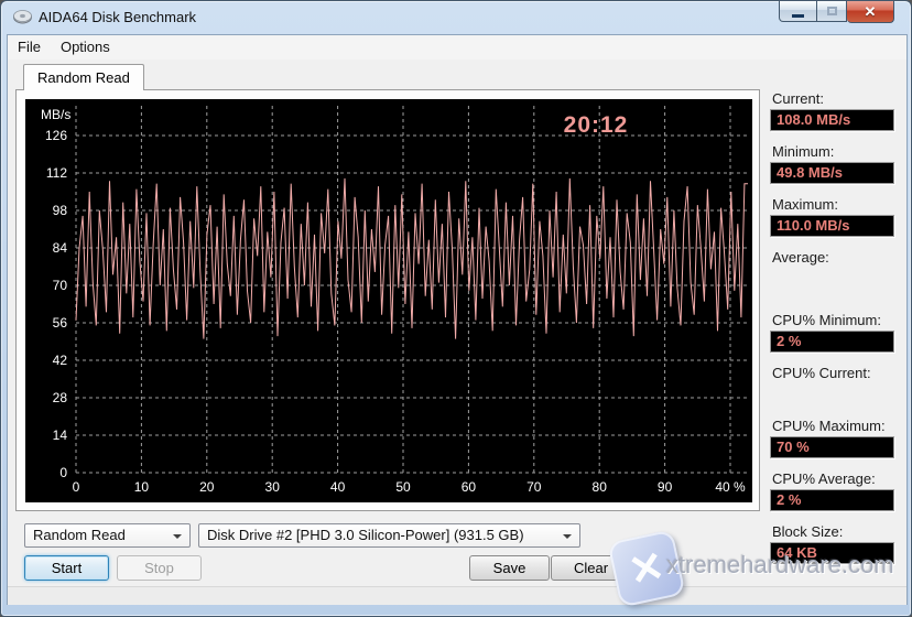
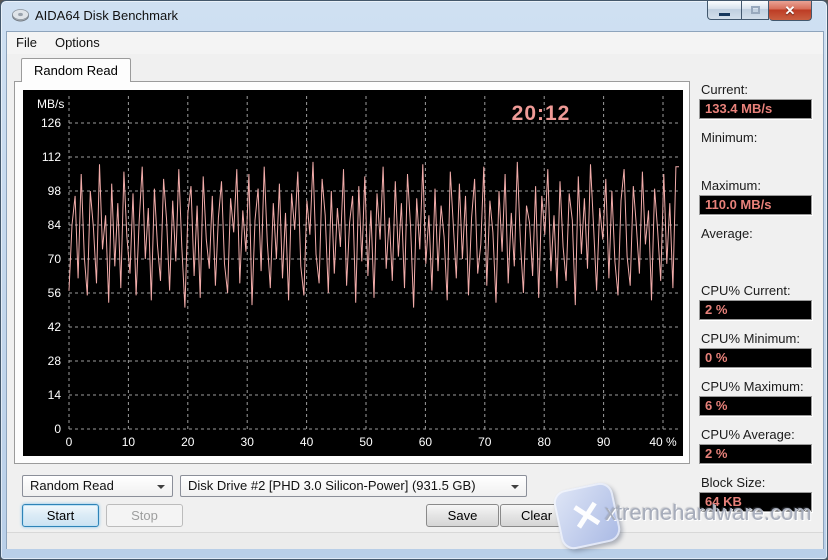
  AIDA64 Disk Benchmark
  ✕
  File Options
  Random Read
  0
  10
  20
  30
  40
  50
  60
  70
  80
  90
  40 %
  14
  28
  42
  56
  70
  84
  98
  112
  126
  0
  MB/s
  20:12
  Current:
- 108.0 MB/s
+ 133.4 MB/s
  Minimum:
- 49.8 MB/s
  Maximum:
  110.0 MB/s
  Average:
- CPU% Minimum:
+ CPU% Current:
  2 %
- CPU% Current:
+ CPU% Minimum:
+ 0 %
  CPU% Maximum:
- 70 %
+ 6 %
  CPU% Average:
  2 %
  Block Size:
  64 KB
  Random Read
  Disk Drive #2 [PHD 3.0 Silicon-Power] (931.5 GB)
  Start
  Stop
  Save
  Clear
  xtremehardware.com
